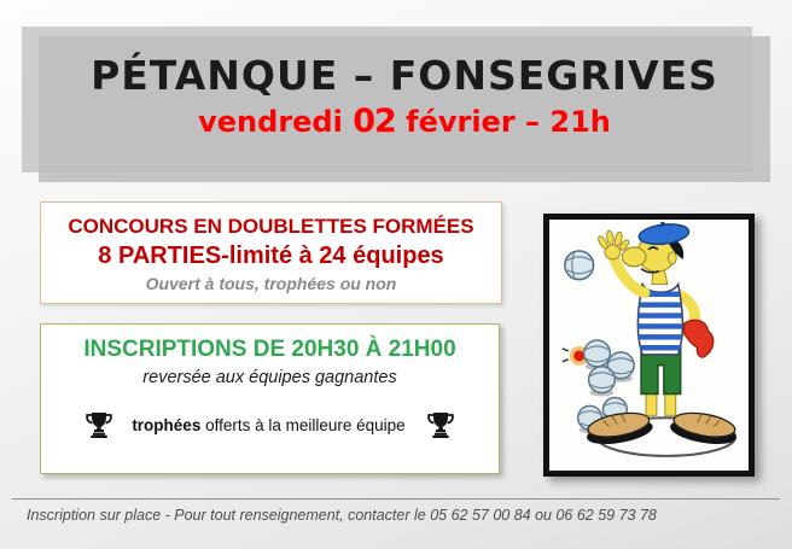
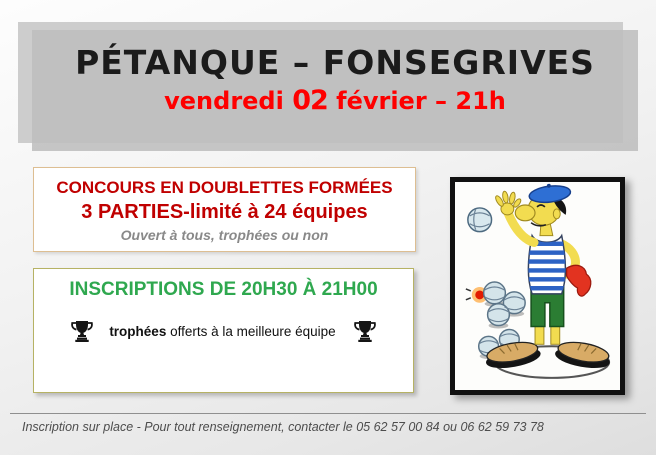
  PÉTANQUE – FONSEGRIVES
  vendredi 02 février – 21h
  CONCOURS EN DOUBLETTES FORMÉES
- 8 PARTIES-limité à 24 équipes
+ 3 PARTIES-limité à 24 équipes
  Ouvert à tous, trophées ou non
  INSCRIPTIONS DE 20H30 À 21H00
- reversée aux équipes gagnantes
  trophées offerts à la meilleure équipe
  Inscription sur place - Pour tout renseignement, contacter le 05 62 57 00 84 ou 06 62 59 73 78
